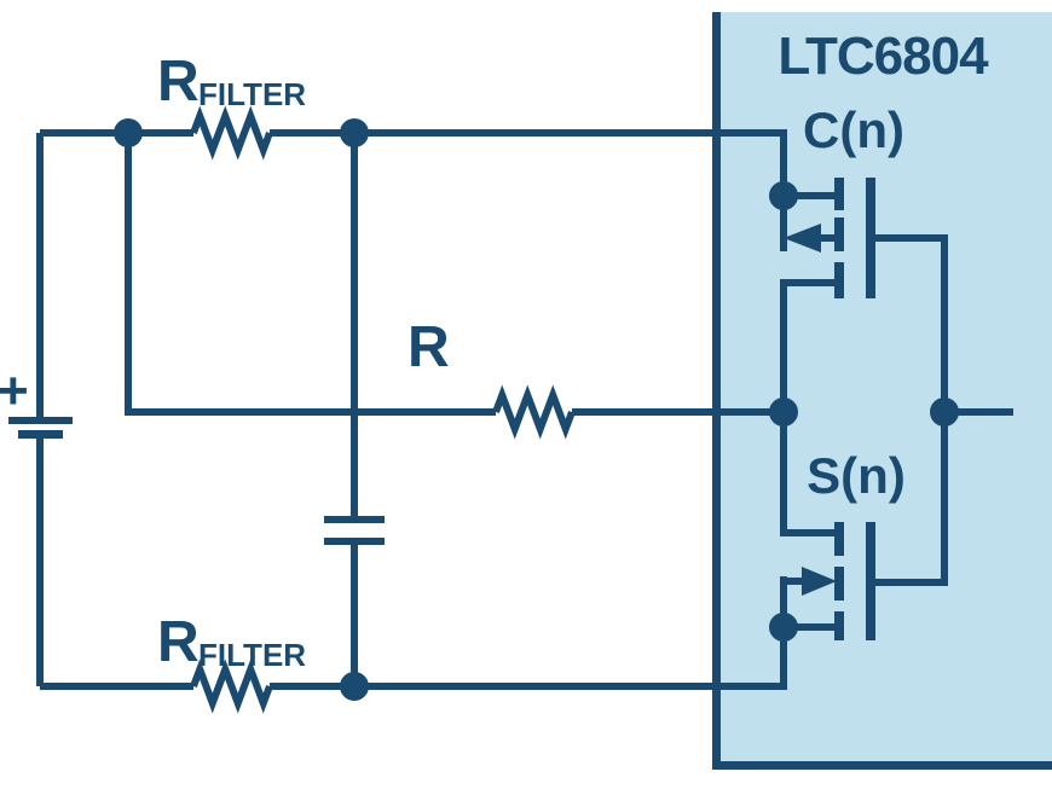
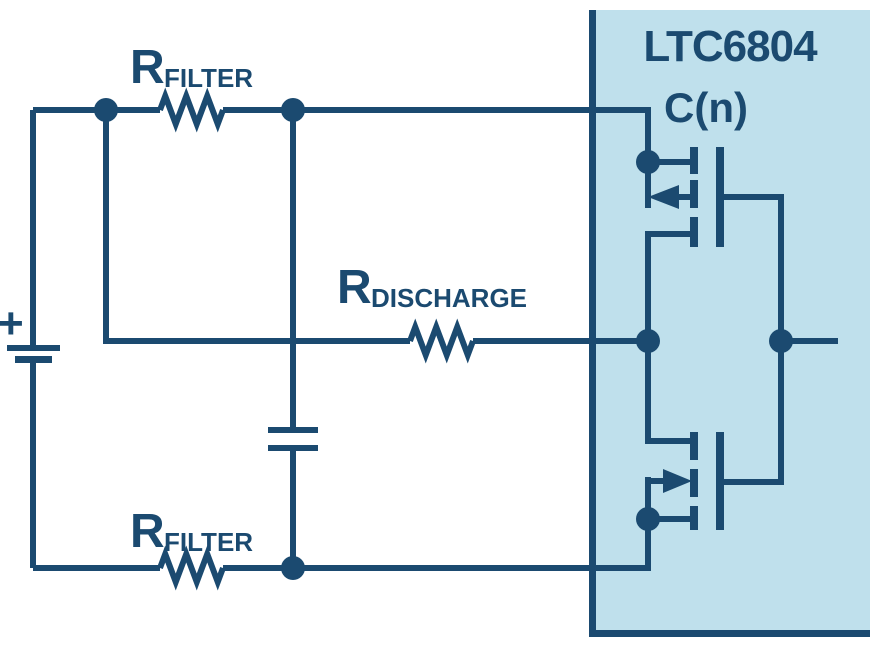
  LTC6804
  +
  R
  FILTER
  R
+ DISCHARGE
  R
  FILTER
  C(n)
- S(n)
